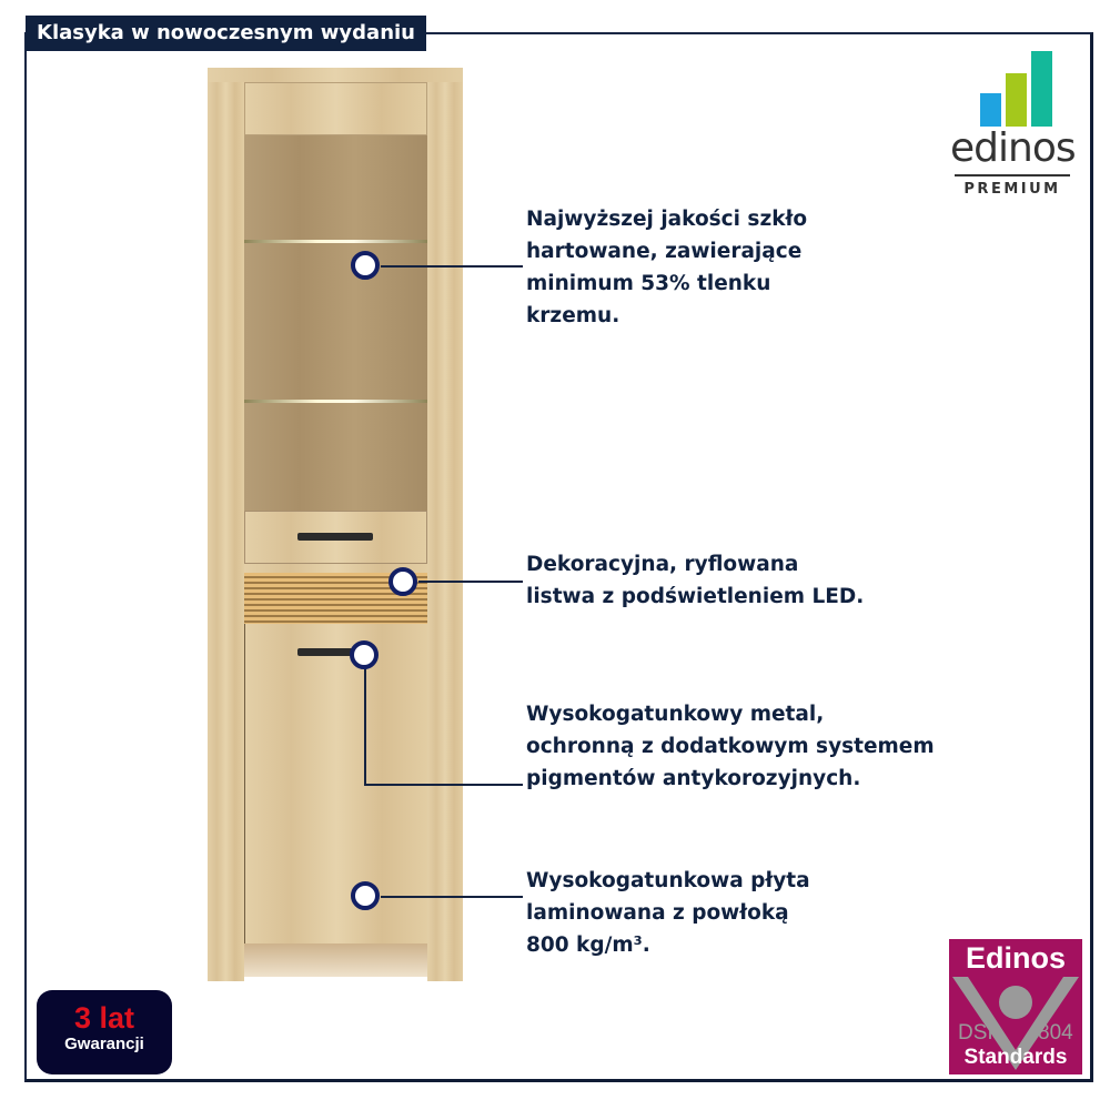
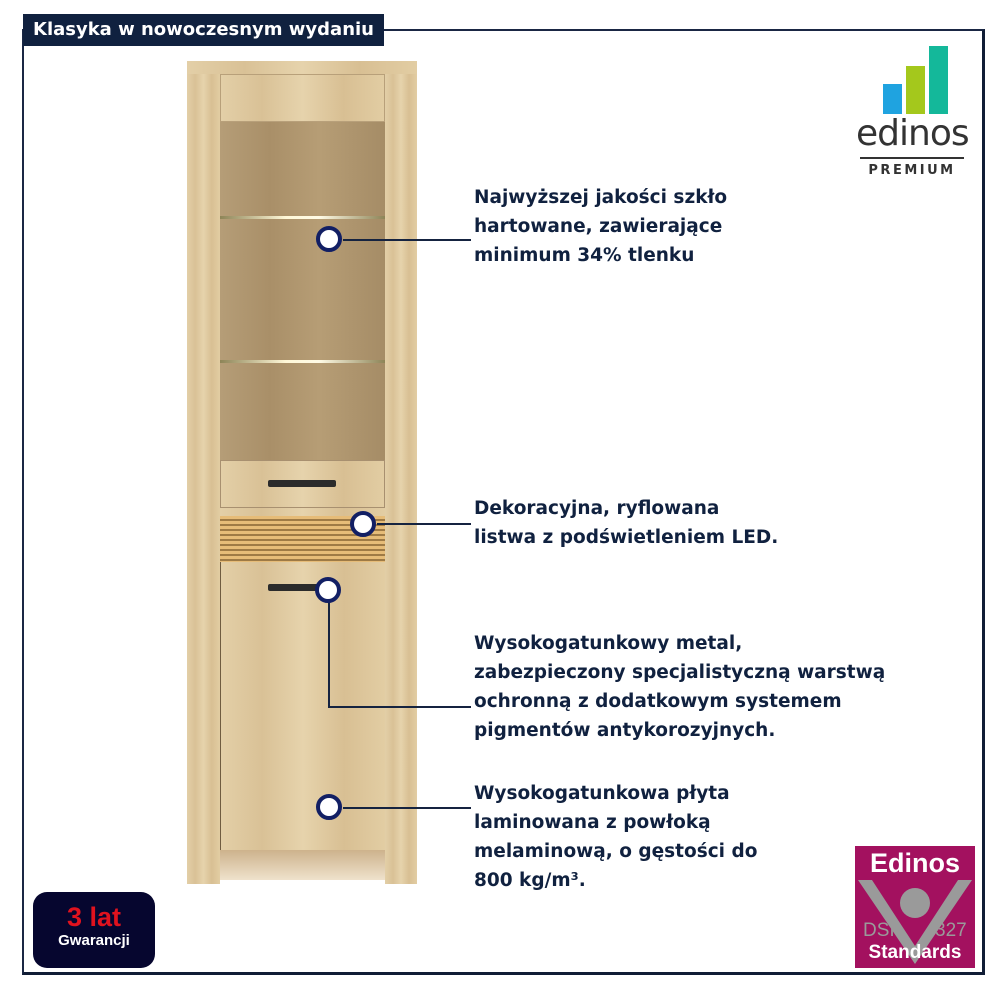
  Klasyka w nowoczesnym wydaniu
  Najwyższej jakości szkło
  hartowane, zawierające
- minimum 53% tlenku
+ minimum 34% tlenku
- krzemu.
  Dekoracyjna, ryflowana
  listwa z podświetleniem LED.
  Wysokogatunkowy metal,
+ zabezpieczony specjalistyczną warstwą
  ochronną z dodatkowym systemem
  pigmentów antykorozyjnych.
  Wysokogatunkowa płyta
  laminowana z powłoką
+ melaminową, o gęstości do
  800 kg/m³.
  edinos
  PREMIUM
  3 lat
  Gwarancji
  Edinos
  DSI
- 804
+ 327
  Standards
